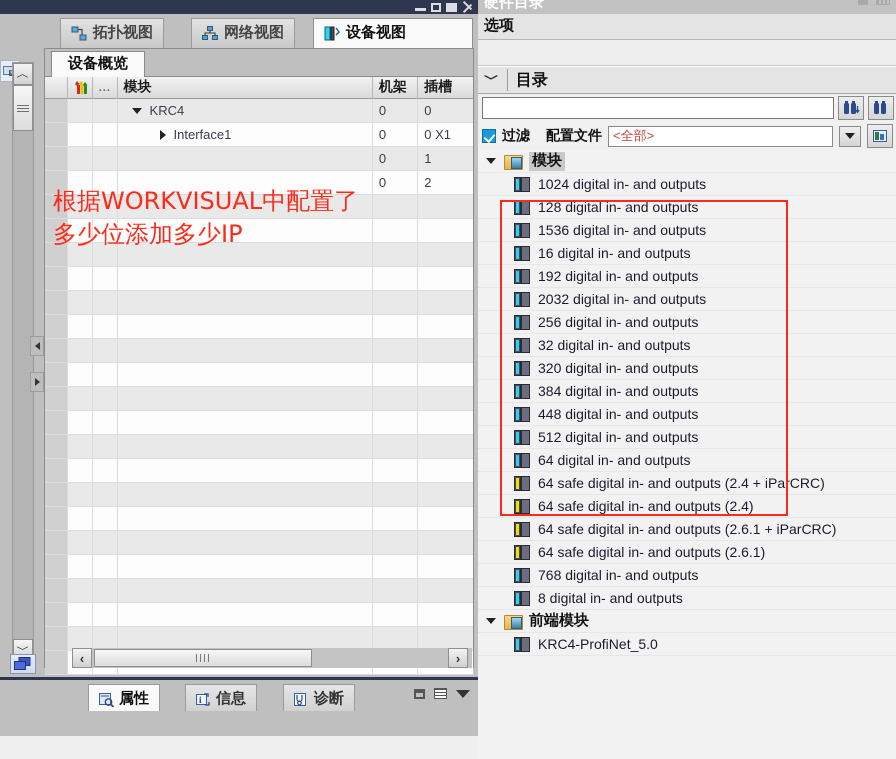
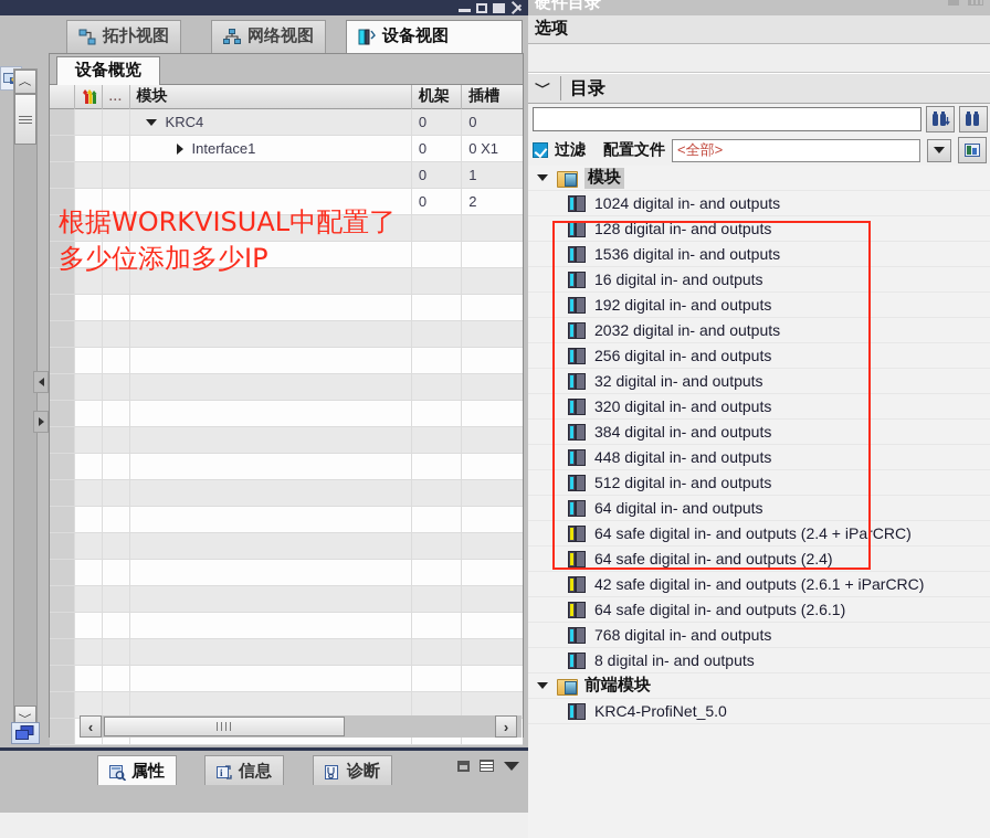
  硬件目录
  拓扑视图
  网络视图
  设备视图
  ︿
  ﹀
  设备概览
  ...
  模块
  机架
  插槽
  KRC4
  0
  0
  Interface1
  0
  0 X1
  0
  1
  0
  2
  根据WORKVISUAL中配置了
  多少位添加多少IP
  ‹
  ›
  属性
  i
  信息
  诊断
  选项
  ﹀
  目录
  过滤
  配置文件
  <全部>
  模块
  1024 digital in- and outputs
  128 digital in- and outputs
  1536 digital in- and outputs
  16 digital in- and outputs
  192 digital in- and outputs
  2032 digital in- and outputs
  256 digital in- and outputs
  32 digital in- and outputs
  320 digital in- and outputs
  384 digital in- and outputs
  448 digital in- and outputs
  512 digital in- and outputs
  64 digital in- and outputs
  64 safe digital in- and outputs (2.4 + iParCRC)
  64 safe digital in- and outputs (2.4)
- 64 safe digital in- and outputs (2.6.1 + iParCRC)
+ 42 safe digital in- and outputs (2.6.1 + iParCRC)
  64 safe digital in- and outputs (2.6.1)
  768 digital in- and outputs
  8 digital in- and outputs
  前端模块
  KRC4-ProfiNet_5.0
